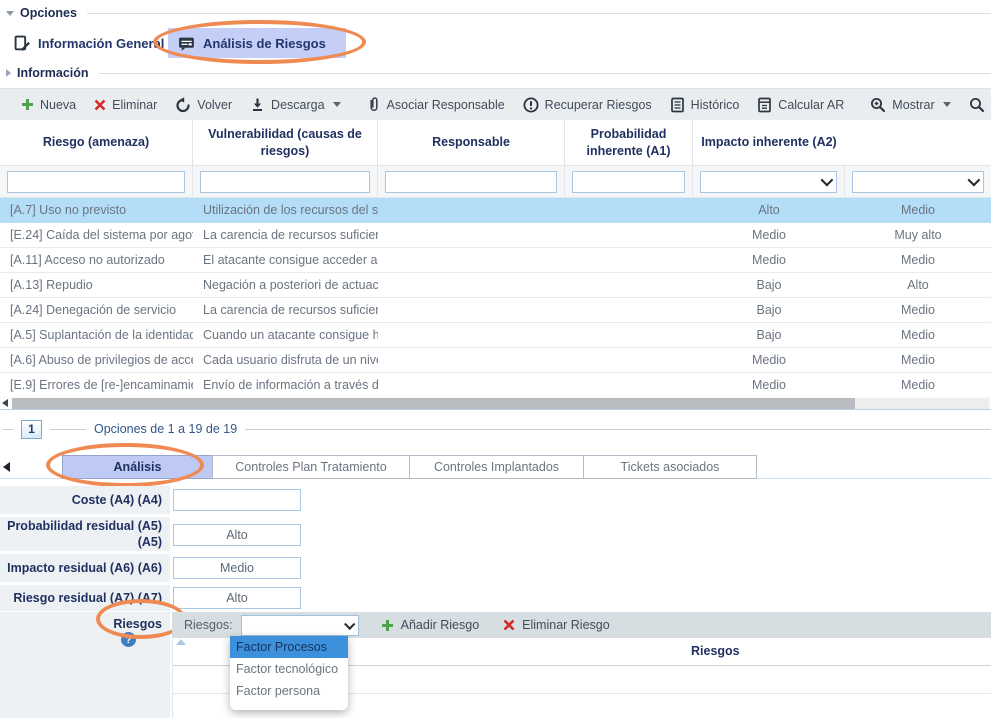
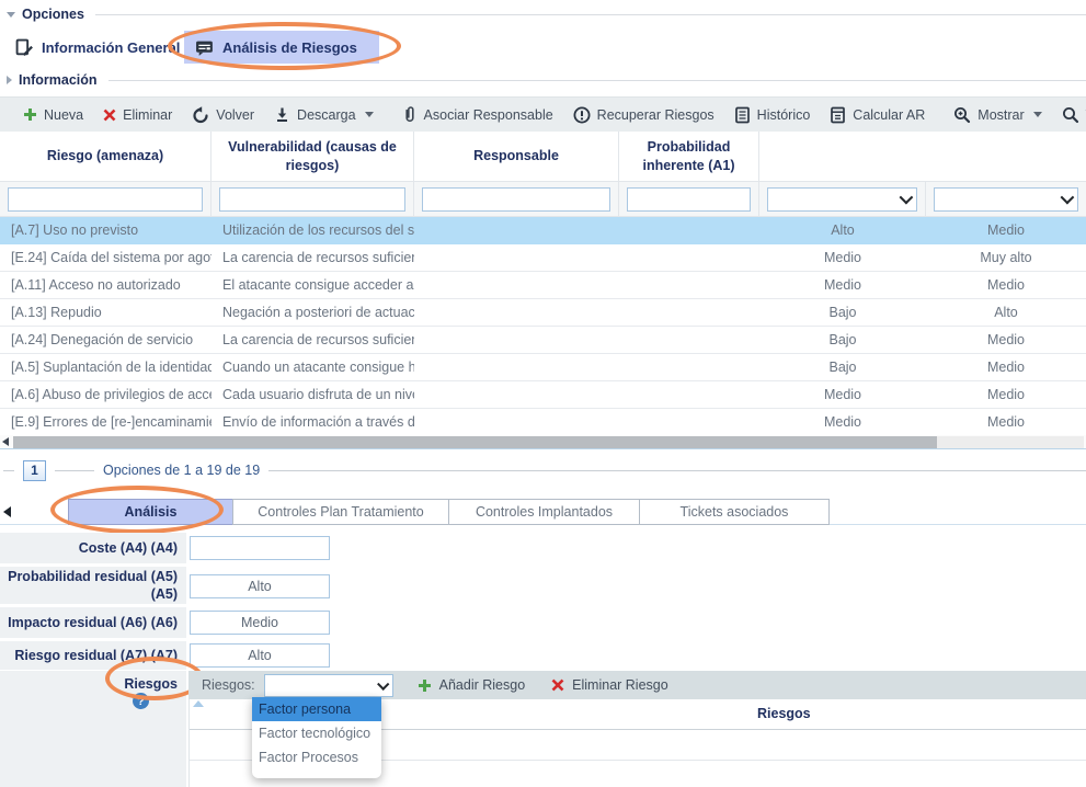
  Opciones
  Información General
  Análisis de Riesgos
  Información
  Nueva
  Eliminar
  Volver
  Descarga
  Asociar Responsable
  Recuperar Riesgos
  Histórico
  Calcular AR
  Mostrar
  Riesgo (amenaza)
  Vulnerabilidad (causas de riesgos)
  Responsable
  Probabilidad inherente (A1)
- Impacto inherente (A2)
  [A.7] Uso no previsto
  Utilización de los recursos del s
  Alto
  Medio
  [E.24] Caída del sistema por ago
  La carencia de recursos suficie
  Medio
  Muy alto
  [A.11] Acceso no autorizado
  El atacante consigue acceder a
  Medio
  Medio
  [A.13] Repudio
  Negación a posteriori de actuac
  Bajo
  Alto
  [A.24] Denegación de servicio
  La carencia de recursos suficie
  Bajo
  Medio
  [A.5] Suplantación de la identidad
  Cuando un atacante consigue h
  Bajo
  Medio
  [A.6] Abuso de privilegios de acc
  Cada usuario disfruta de un niv
  Medio
  Medio
  [E.9] Errores de [re-]encaminami
  Envío de información a través d
  Medio
  Medio
  1
  Opciones de 1 a 19 de 19
  Análisis
  Controles Plan Tratamiento
  Controles Implantados
  Tickets asociados
  Coste (A4) (A4)
  Probabilidad residual (A5) (A5)
  Alto
  Impacto residual (A6) (A6)
  Medio
  Riesgo residual (A7) (A7)
  Alto
  Riesgos
  ?
  Riesgos:
  Añadir Riesgo
  Eliminar Riesgo
  Riesgos
- Factor Procesos
+ Factor persona
  Factor tecnológico
- Factor persona
+ Factor Procesos
